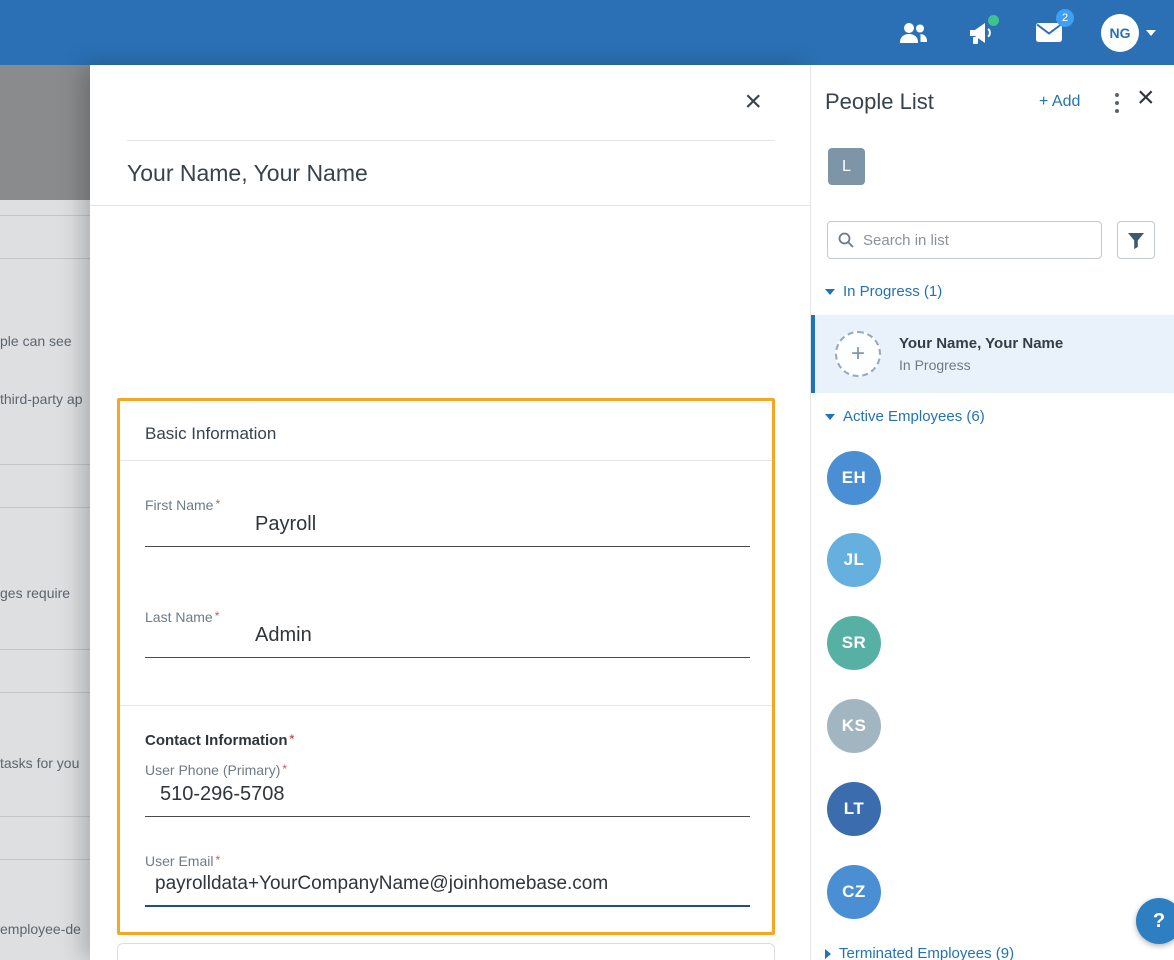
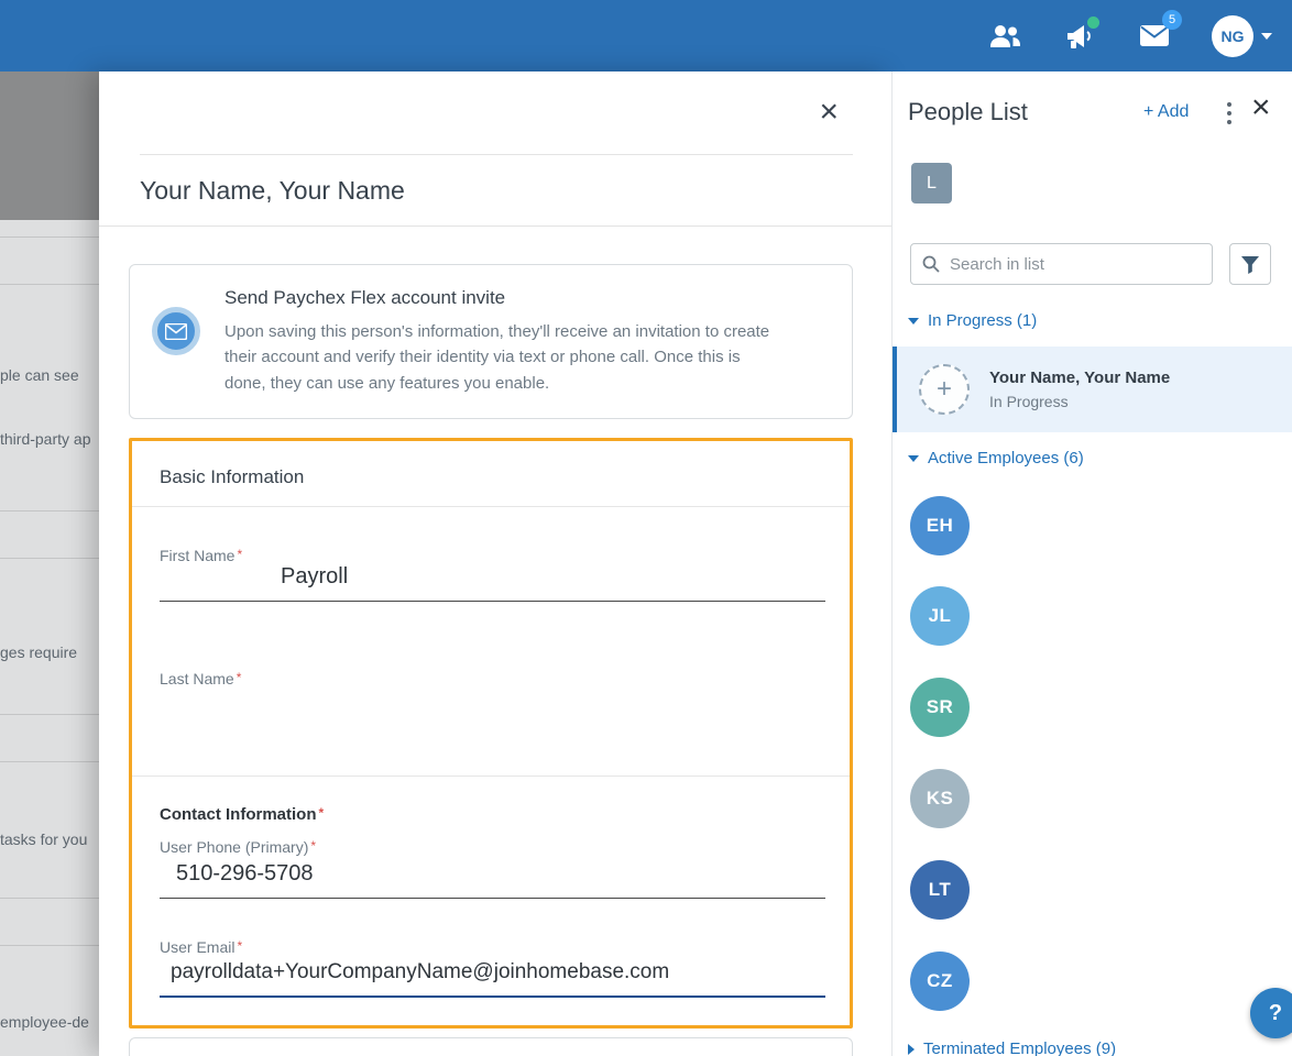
- 2
+ 5
  NG
  ple can see
  third-party ap
  ges require
  tasks for you
  employee-de
  ×
  Your Name, Your Name
+ Send Paychex Flex account invite
+ Upon saving this person's information, they'll receive an invitation to create their account and verify their identity via text or phone call. Once this is done, they can use any features you enable.
  Basic Information
  First Name *
  Payroll
  Last Name *
- Admin
  Contact Information *
  User Phone (Primary) *
  510-296-5708
  User Email *
  payrolldata+YourCompanyName@joinhomebase.com
  People List
  + Add
  ×
  L
  Search in list
  In Progress (1)
  +
  Your Name, Your Name
  In Progress
  Active Employees (6)
  EH
  JL
  SR
  KS
  LT
  CZ
  Terminated Employees (9)
  ?
